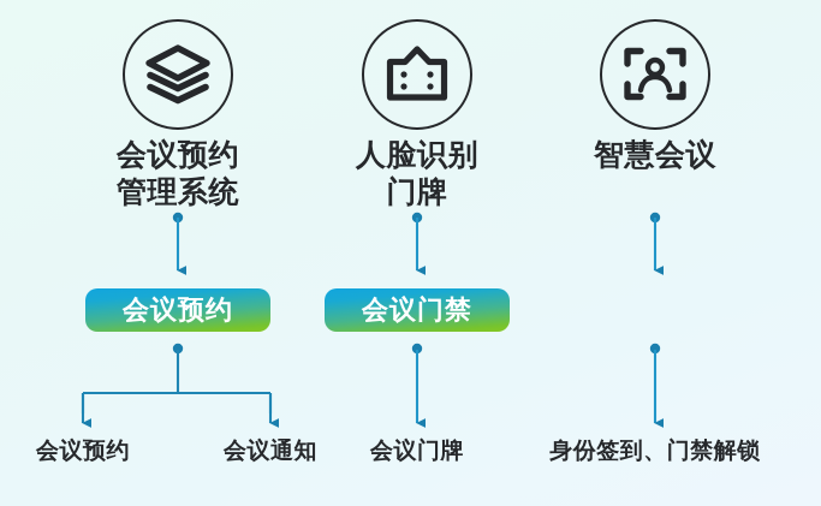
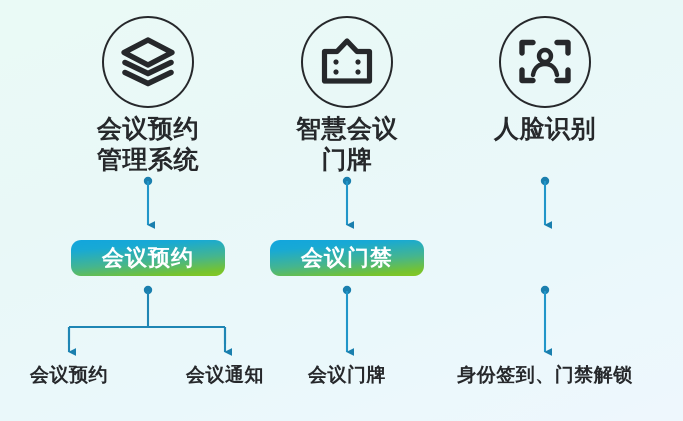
  会议预约
  管理系统
  会议预约
  会议预约
  会议通知
- 人脸识别
+ 智慧会议
  门牌
  会议门禁
  会议门牌
- 智慧会议
+ 人脸识别
  身份签到、门禁解锁
